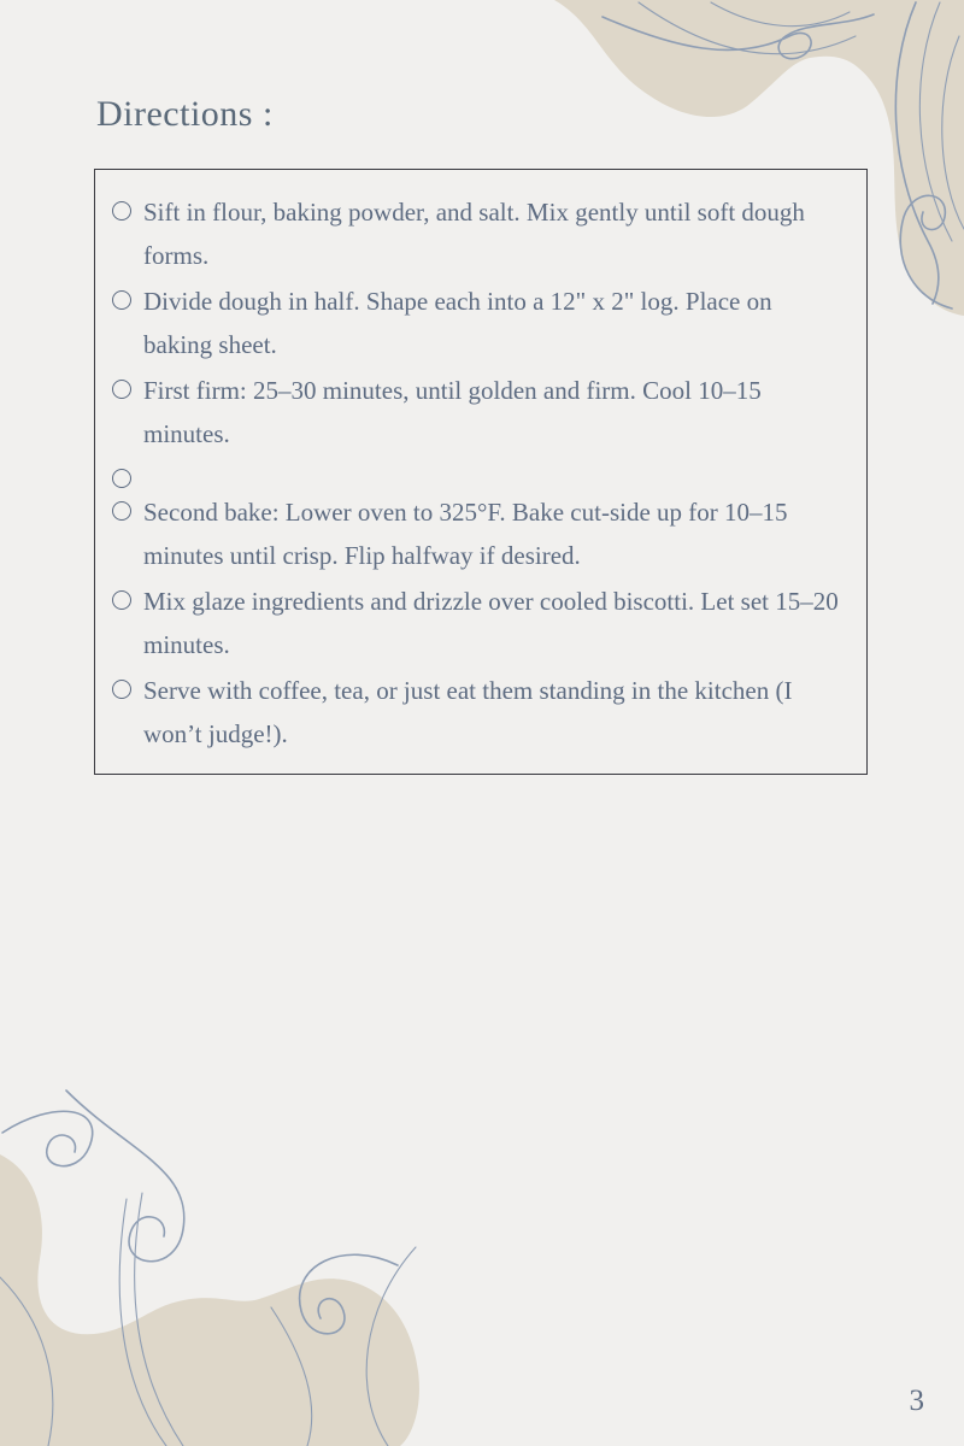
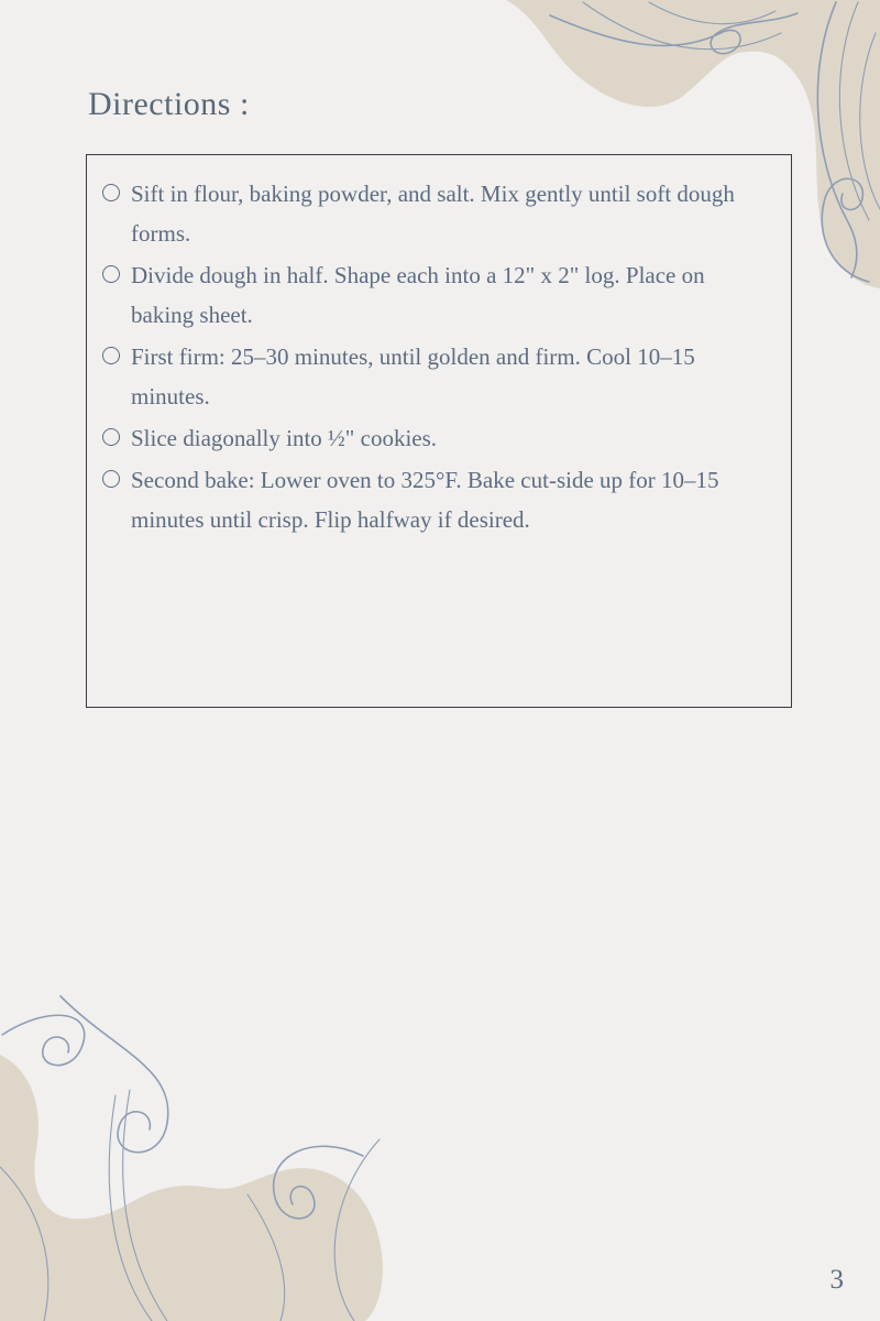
  Directions :
  Sift in flour, baking powder, and salt. Mix gently until soft dough forms.
  Divide dough in half. Shape each into a 12" x 2" log. Place on baking sheet.
  First firm: 25–30 minutes, until golden and firm. Cool 10–15 minutes.
+ Slice diagonally into ½" cookies.
  Second bake: Lower oven to 325°F. Bake cut-side up for 10–15 minutes until crisp. Flip halfway if desired.
- Mix glaze ingredients and drizzle over cooled biscotti. Let set 15–20 minutes.
- Serve with coffee, tea, or just eat them standing in the kitchen (I won’t judge!).
  3
